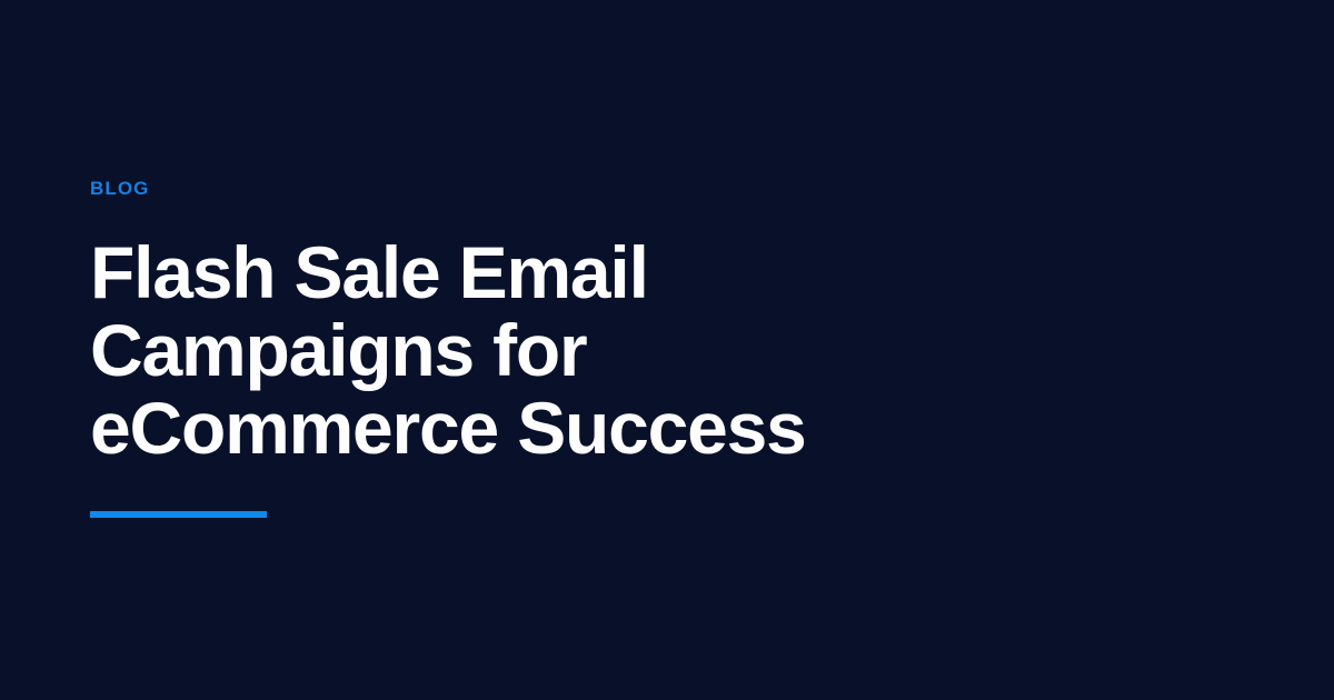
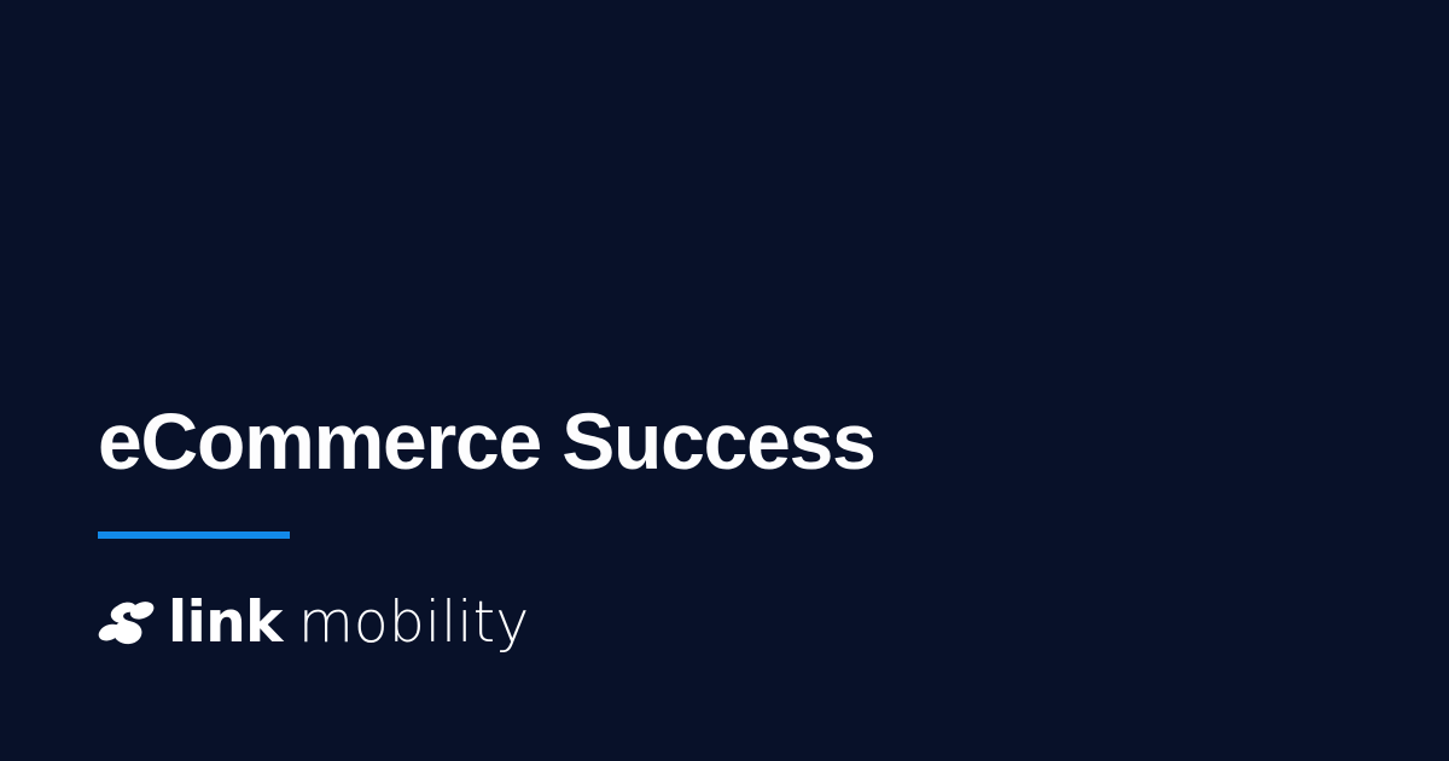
- BLOG
- Flash Sale Email
- Campaigns for
  eCommerce Success
+ link
+ mobility
